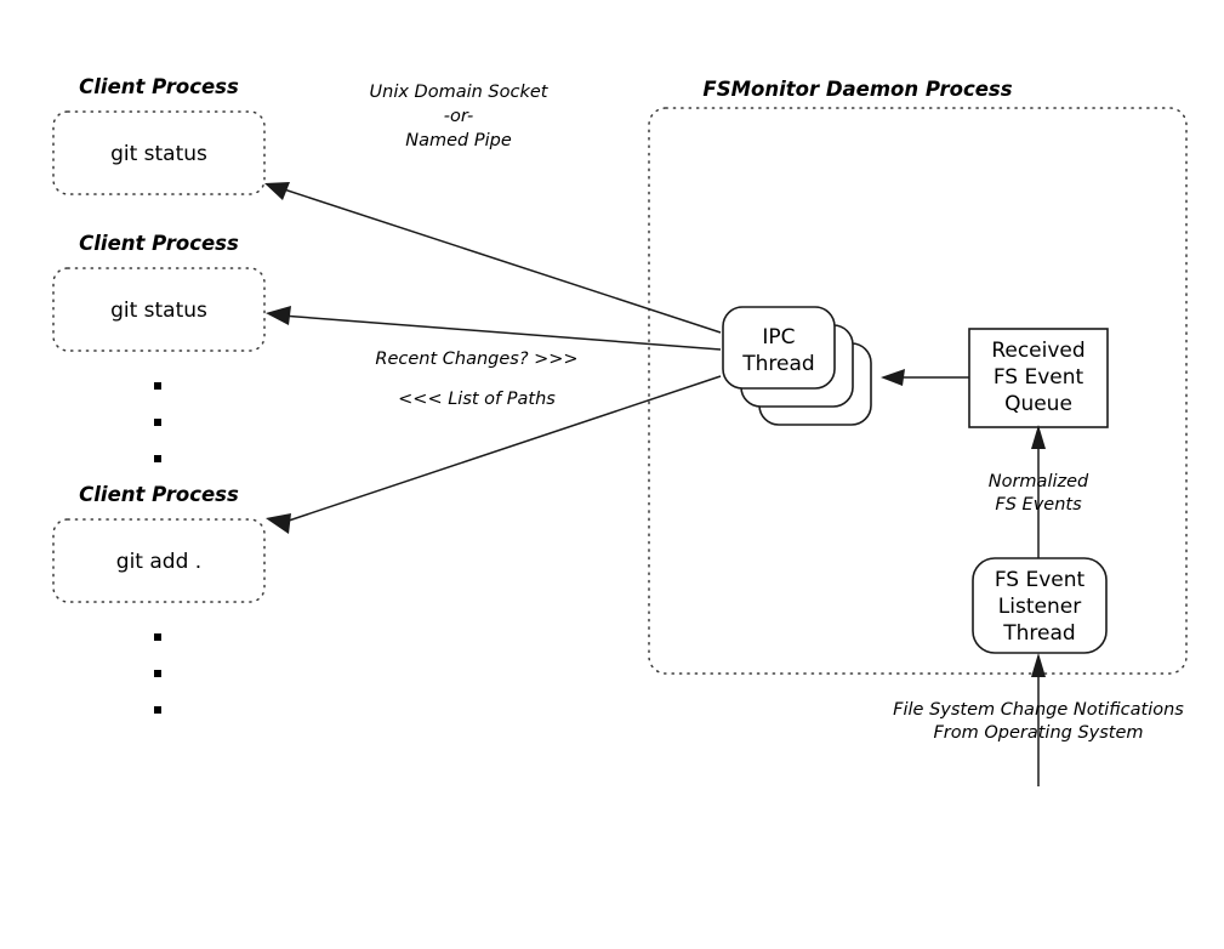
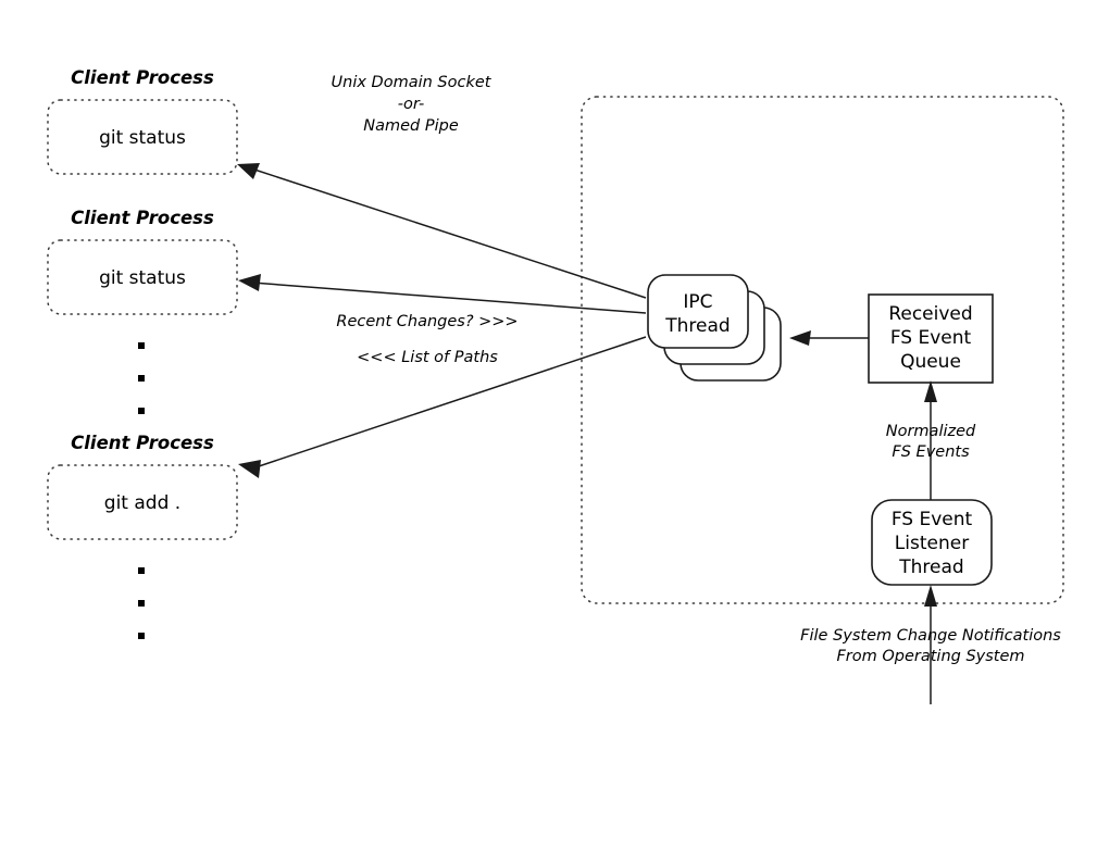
  Client Process
  git status
  Client Process
  git status
  Client Process
  git add .
- FSMonitor Daemon Process
  IPC
  Thread
  Received
  FS Event
  Queue
  FS Event
  Listener
  Thread
  Unix Domain Socket
  -or-
  Named Pipe
  Recent Changes? >>>
  <<< List of Paths
  Normalized
  FS Events
  File System Change Notifications
  From Operating System
